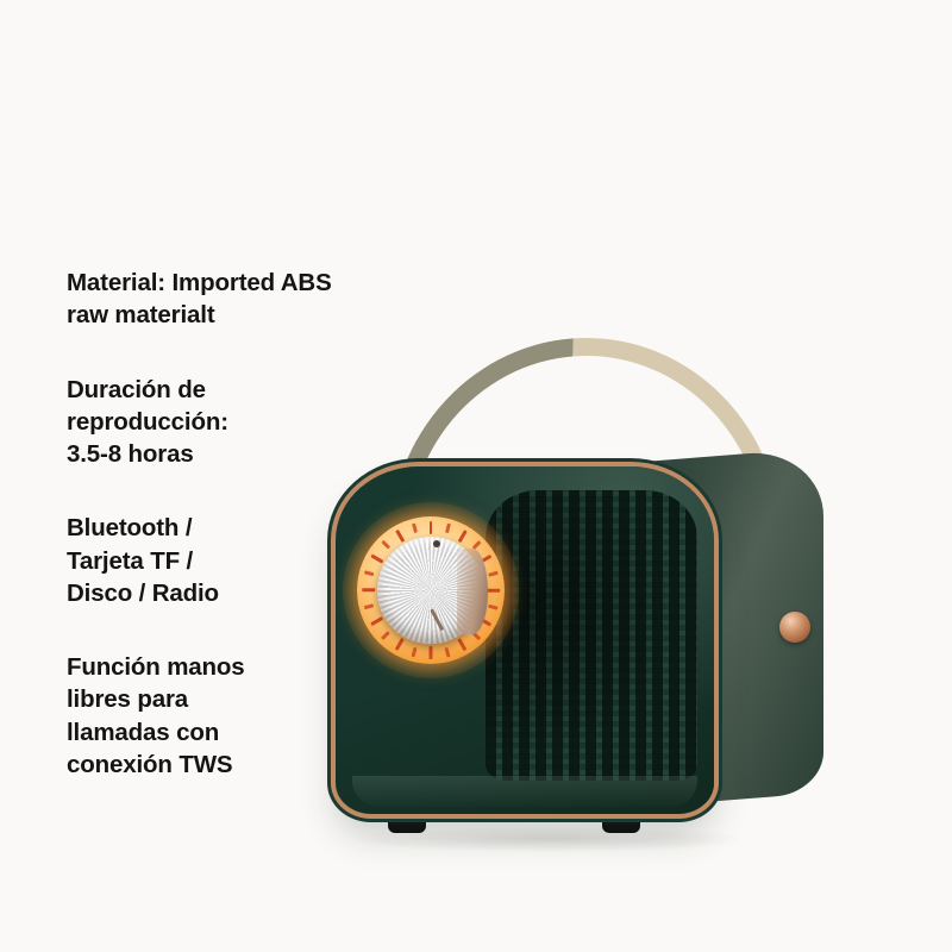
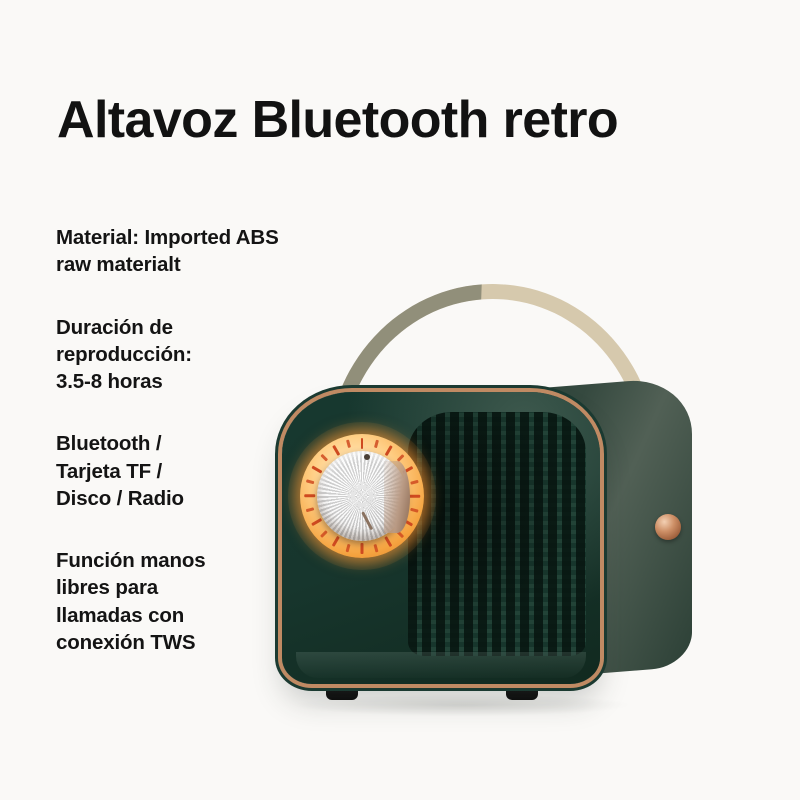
+ Altavoz Bluetooth retro
  Material: Imported ABS
  raw materialt
  Duración de
  reproducción:
  3.5-8 horas
  Bluetooth /
  Tarjeta TF /
  Disco / Radio
  Función manos
  libres para
  llamadas con
  conexión TWS
